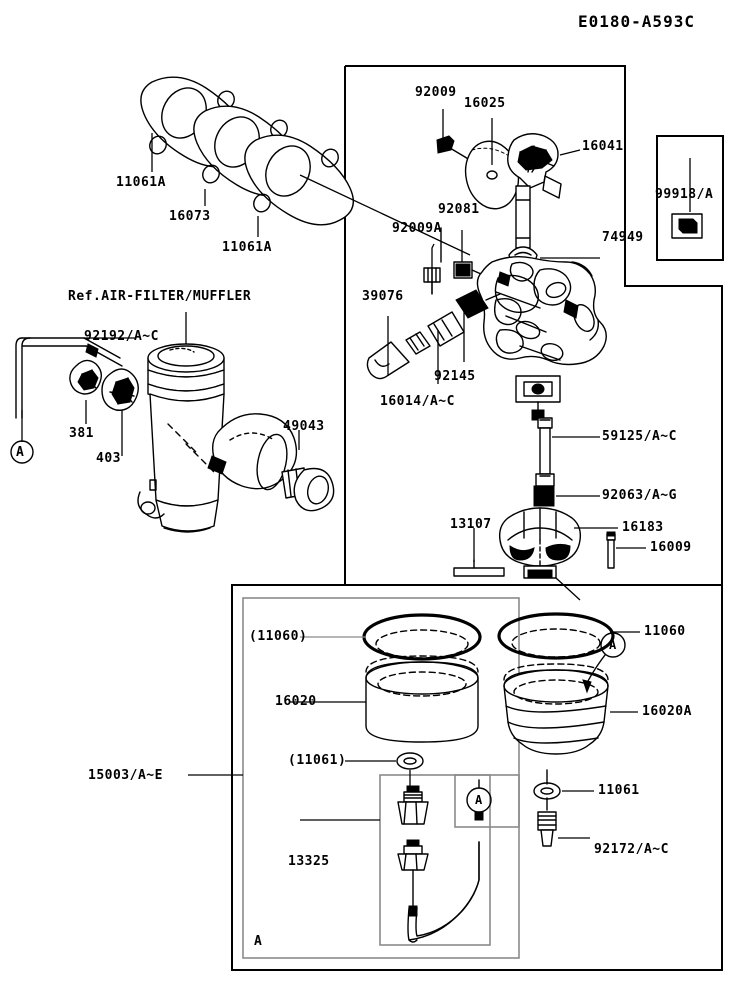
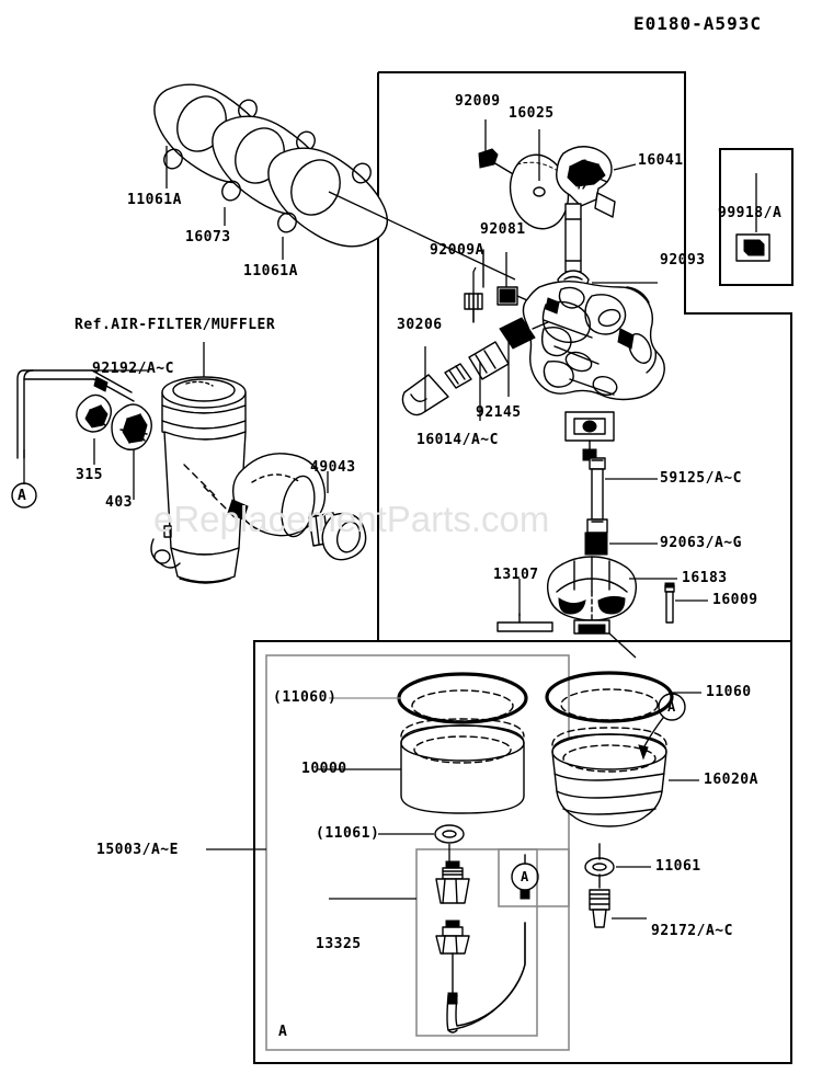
  E0180-A593C
  11061A
  16073
  11061A
  92009
  16025
  16041
  99918/A
  92081
  92009A
- 74949
+ 92093
- 39076
+ 30206
  92145
  16014/A~C
  Ref.AIR-FILTER/MUFFLER
  92192/A~C
- 381
+ 315
  403
  49043
  A
  59125/A~C
  92063/A~G
  13107
  16183
  16009
  (11060)
- 16020
+ 10000
  (11061)
  11060
  16020A
  11061
  92172/A~C
  15003/A~E
  13325
  A
  A
  A
+ eReplacementParts.com
